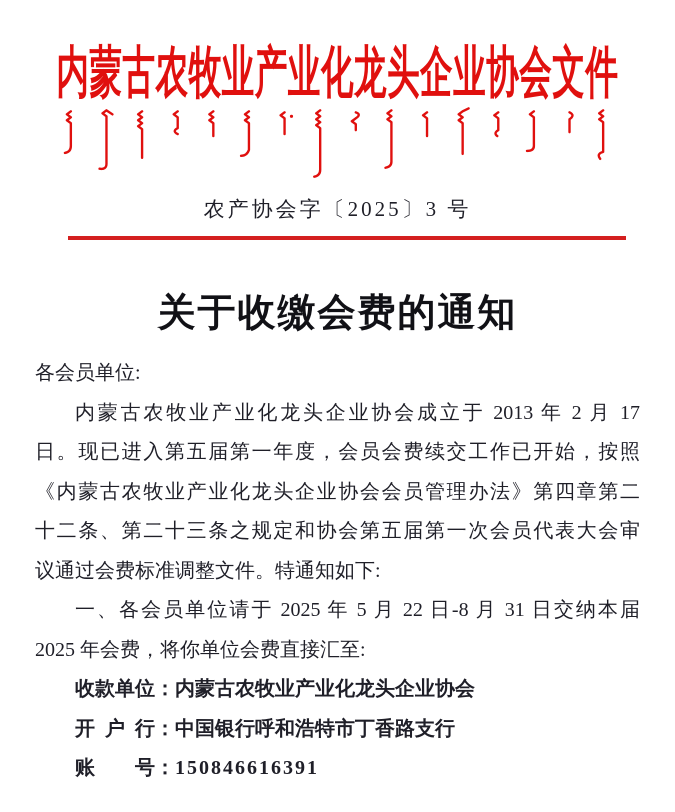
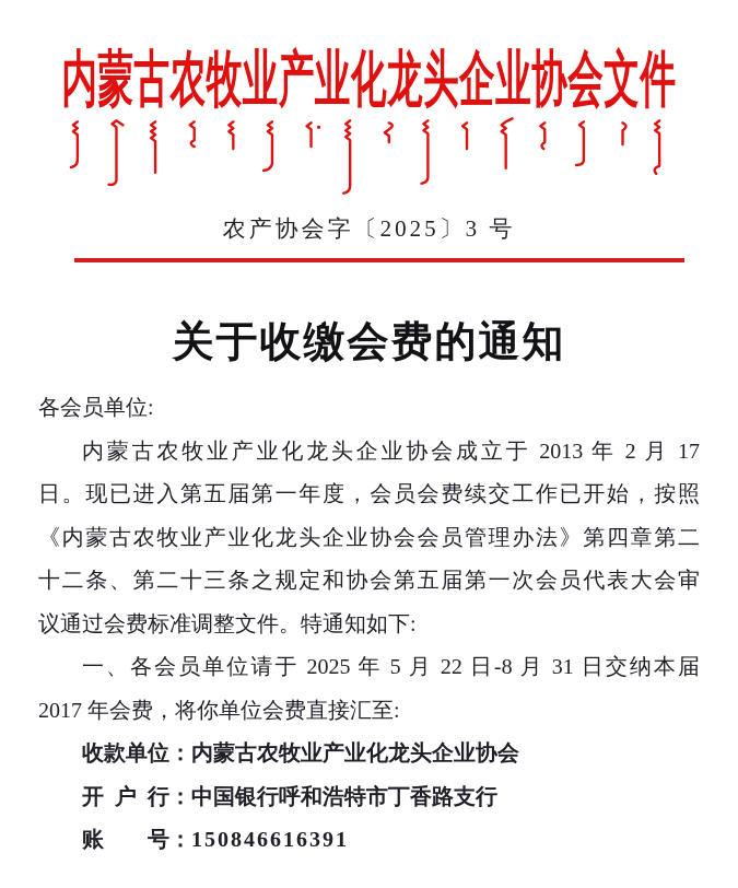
  内蒙古农牧业产业化龙头企业协会文件
  农产协会字〔2025〕3 号
  关于收缴会费的通知
  各会员单位:
  内蒙古农牧业产业化龙头企业协会成立于 2013 年 2 月 17
  日。现已进入第五届第一年度，会员会费续交工作已开始，按照
  《内蒙古农牧业产业化龙头企业协会会员管理办法》第四章第二
  十二条、第二十三条之规定和协会第五届第一次会员代表大会审
  议通过会费标准调整文件。特通知如下:
  一、各会员单位请于 2025 年 5 月 22 日-8 月 31 日交纳本届
- 2025 年会费，将你单位会费直接汇至:
+ 2017 年会费，将你单位会费直接汇至:
  收款单位：内蒙古农牧业产业化龙头企业协会
  开户行：中国银行呼和浩特市丁香路支行
  账号：150846616391
